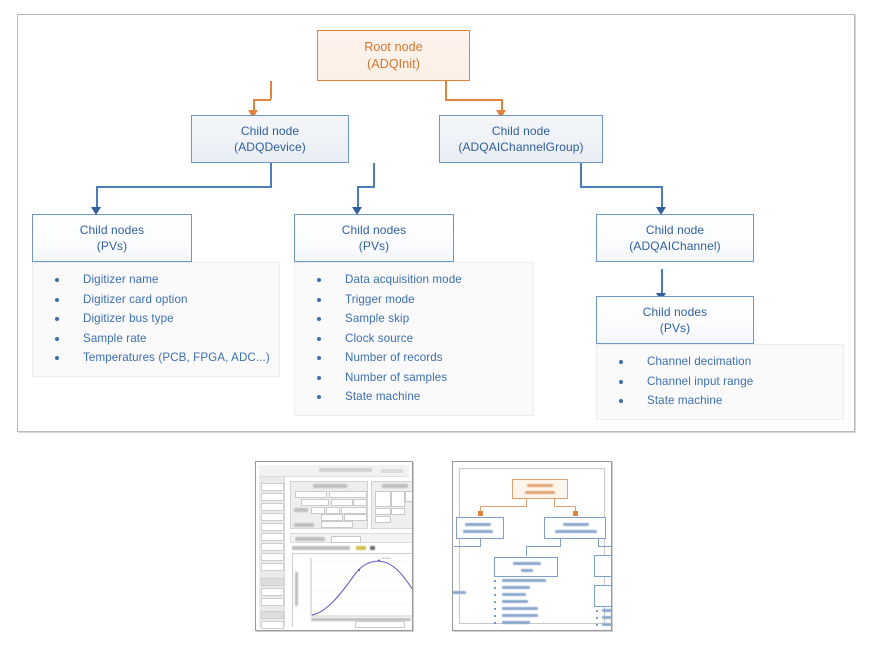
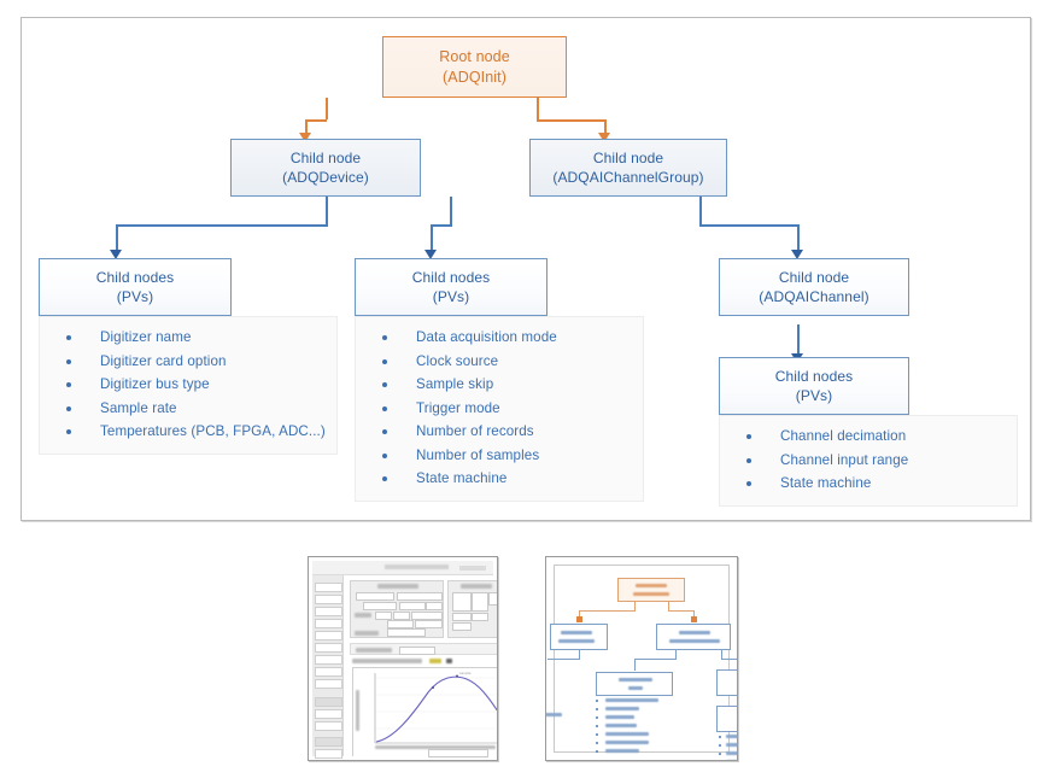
  Root node
  (ADQInit)
  Child node
  (ADQDevice)
  Child node
  (ADQAIChannelGroup)
  Child nodes
  (PVs)
  Child nodes
  (PVs)
  Child node
  (ADQAIChannel)
  Child nodes
  (PVs)
  Digitizer name
  Digitizer card option
  Digitizer bus type
  Sample rate
  Temperatures (PCB, FPGA, ADC...)
  Data acquisition mode
- Trigger mode
+ Clock source
  Sample skip
- Clock source
+ Trigger mode
  Number of records
  Number of samples
  State machine
  Channel decimation
  Channel input range
  State machine
